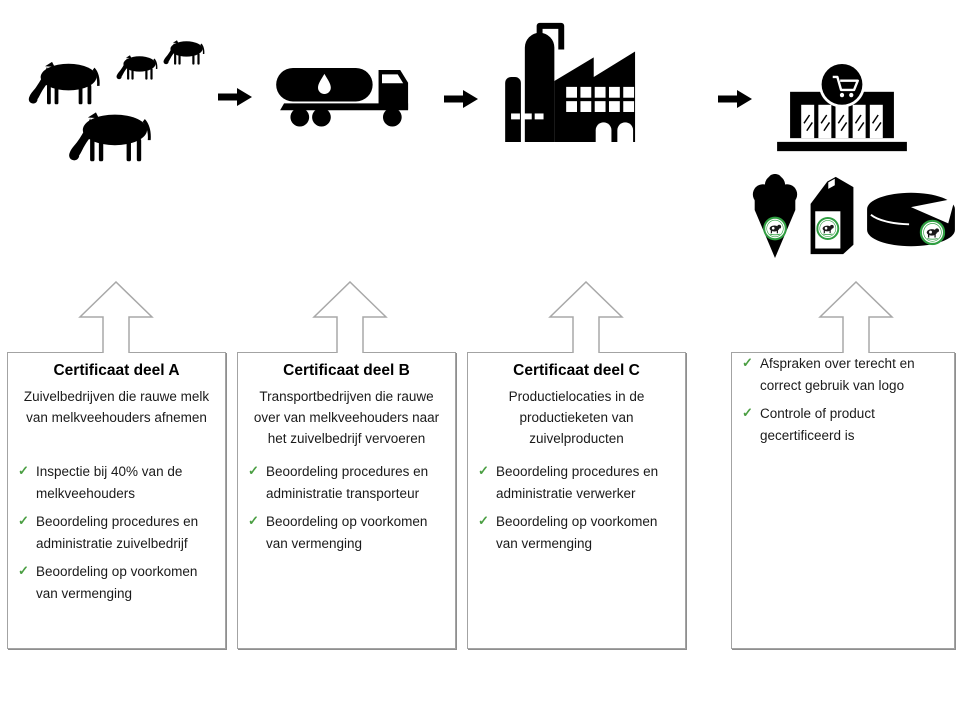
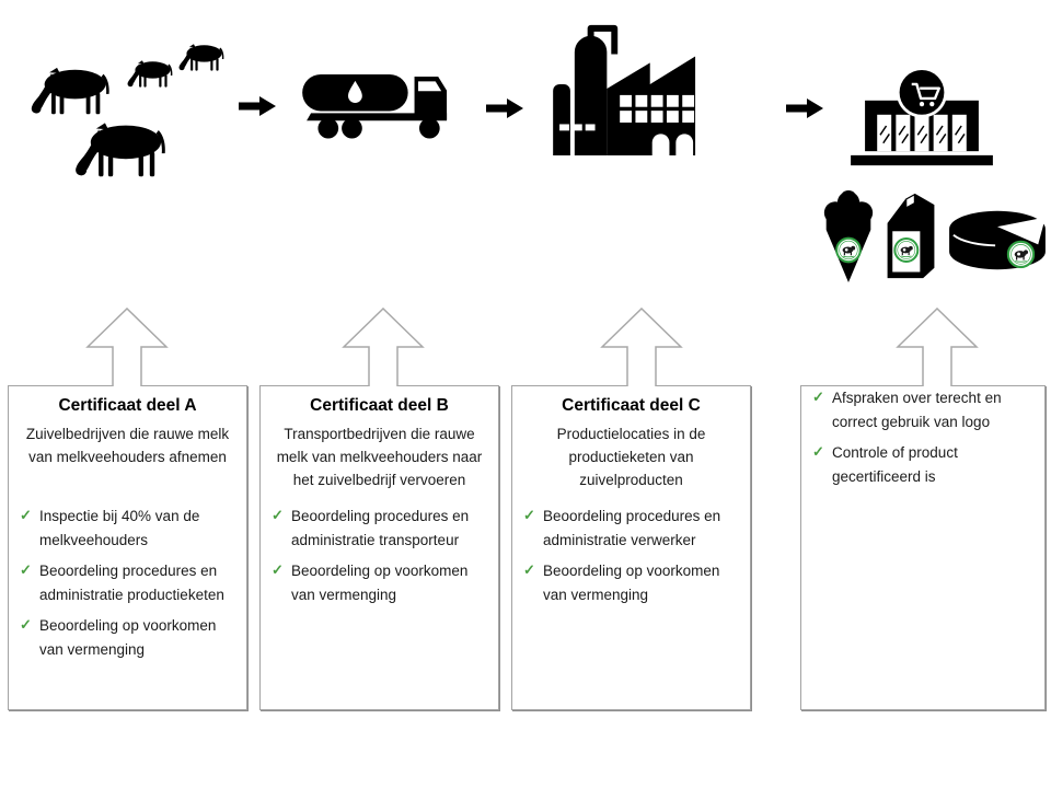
  Certificaat deel A
  Zuivelbedrijven die rauwe melk van melkveehouders afnemen
  ✓
  Inspectie bij 40% van de melkveehouders
  ✓
- Beoordeling procedures en administratie zuivelbedrijf
+ Beoordeling procedures en administratie productieketen
  ✓
  Beoordeling op voorkomen van vermenging
  Certificaat deel B
- Transportbedrijven die rauwe over van melkveehouders naar het zuivelbedrijf vervoeren
+ Transportbedrijven die rauwe melk van melkveehouders naar het zuivelbedrijf vervoeren
  ✓
  Beoordeling procedures en administratie transporteur
  ✓
  Beoordeling op voorkomen van vermenging
  Certificaat deel C
  Productielocaties in de productieketen van zuivelproducten
  ✓
  Beoordeling procedures en administratie verwerker
  ✓
  Beoordeling op voorkomen van vermenging
  ✓
  Afspraken over terecht en correct gebruik van logo
  ✓
  Controle of product gecertificeerd is
